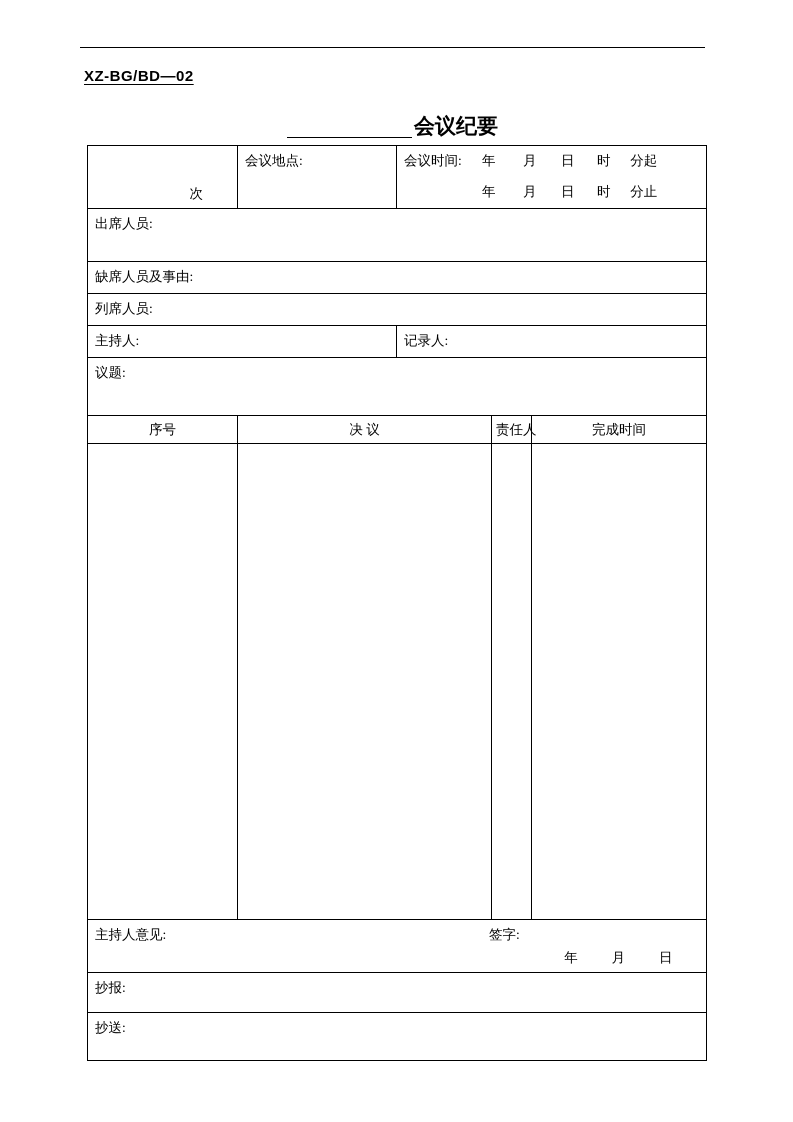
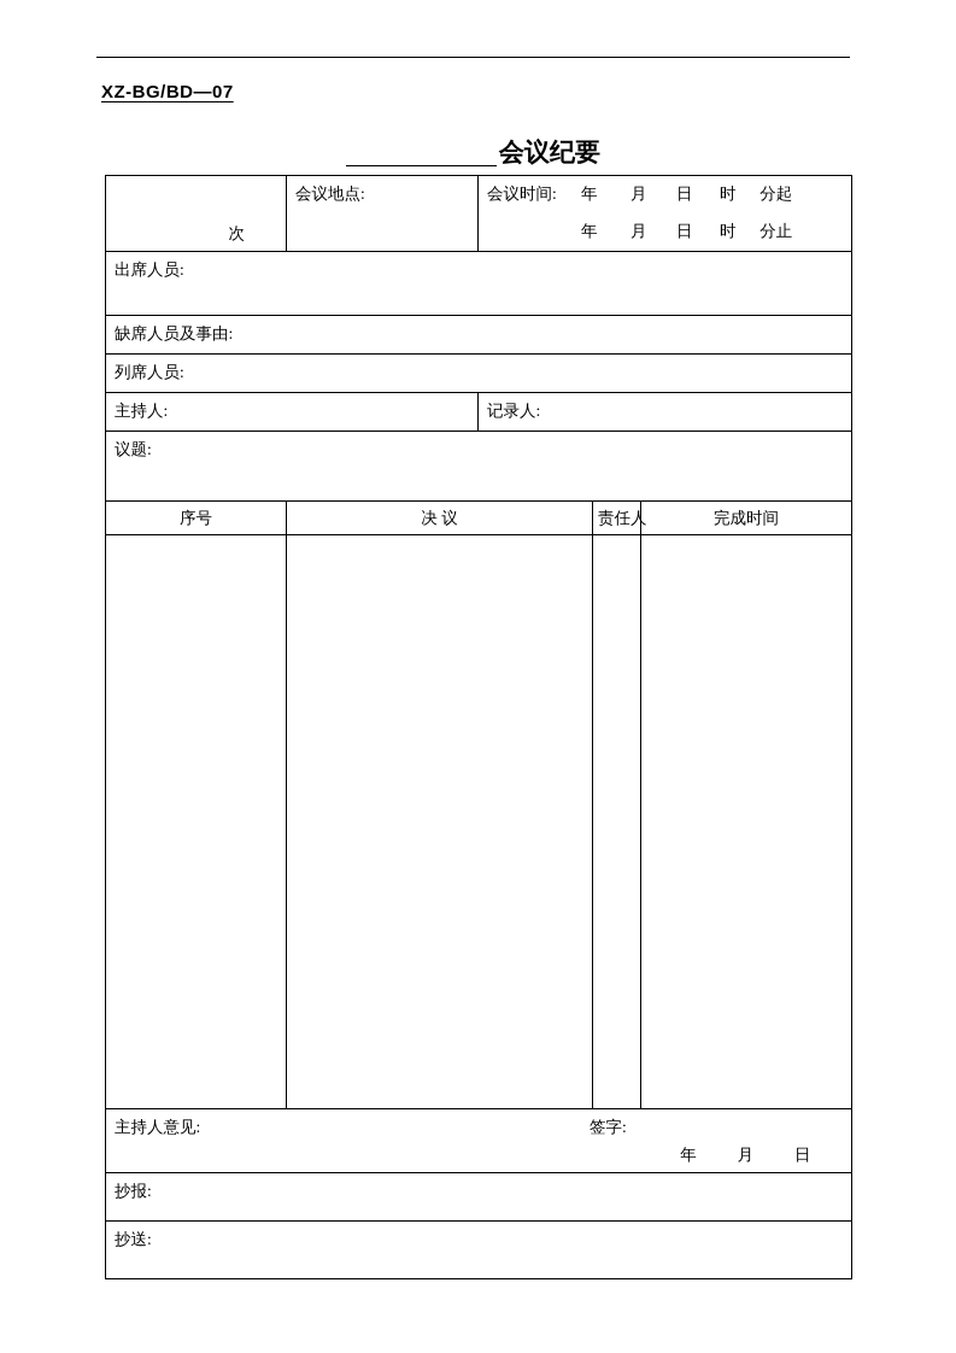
- XZ-BG/BD—02
+ XZ-BG/BD—07
  会议纪要
  次	会议地点:	会议时间: 年 月 日 时 分起 年 月 日 时 分止
  出席人员:
  缺席人员及事由:
  列席人员:
  主持人:	记录人:
  议题:
  序号	决 议	责任人	完成时间
  主持人意见: 签字: 年 月 日
  抄报:
  抄送:
